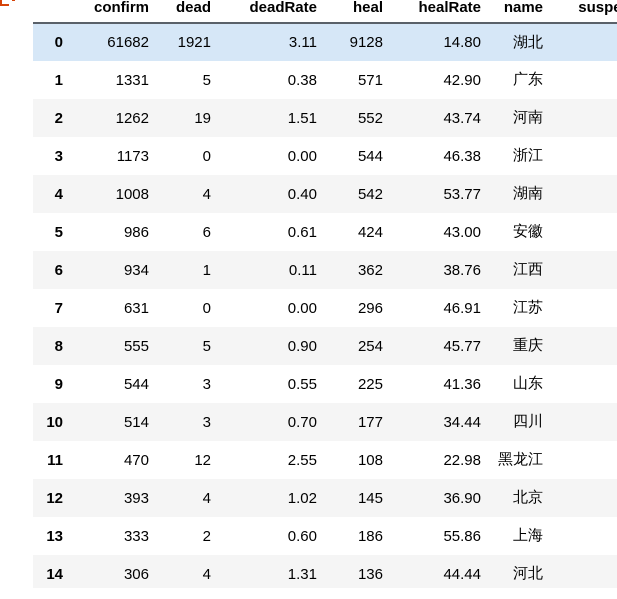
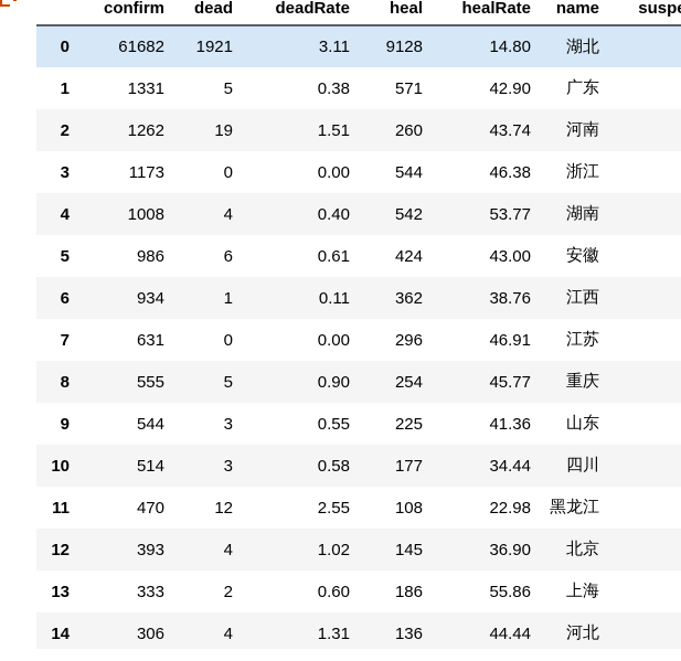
  	confirm	dead	deadRate	heal	healRate	name	susp
  0	61682	1921	3.11	9128	14.80	湖北
  1	1331	5	0.38	571	42.90	广东
- 2	1262	19	1.51	552	43.74	河南
+ 2	1262	19	1.51	260	43.74	河南
  3	1173	0	0.00	544	46.38	浙江
  4	1008	4	0.40	542	53.77	湖南
  5	986	6	0.61	424	43.00	安徽
  6	934	1	0.11	362	38.76	江西
  7	631	0	0.00	296	46.91	江苏
  8	555	5	0.90	254	45.77	重庆
  9	544	3	0.55	225	41.36	山东
- 10	514	3	0.70	177	34.44	四川
+ 10	514	3	0.58	177	34.44	四川
  11	470	12	2.55	108	22.98	黑龙江
  12	393	4	1.02	145	36.90	北京
  13	333	2	0.60	186	55.86	上海
  14	306	4	1.31	136	44.44	河北
